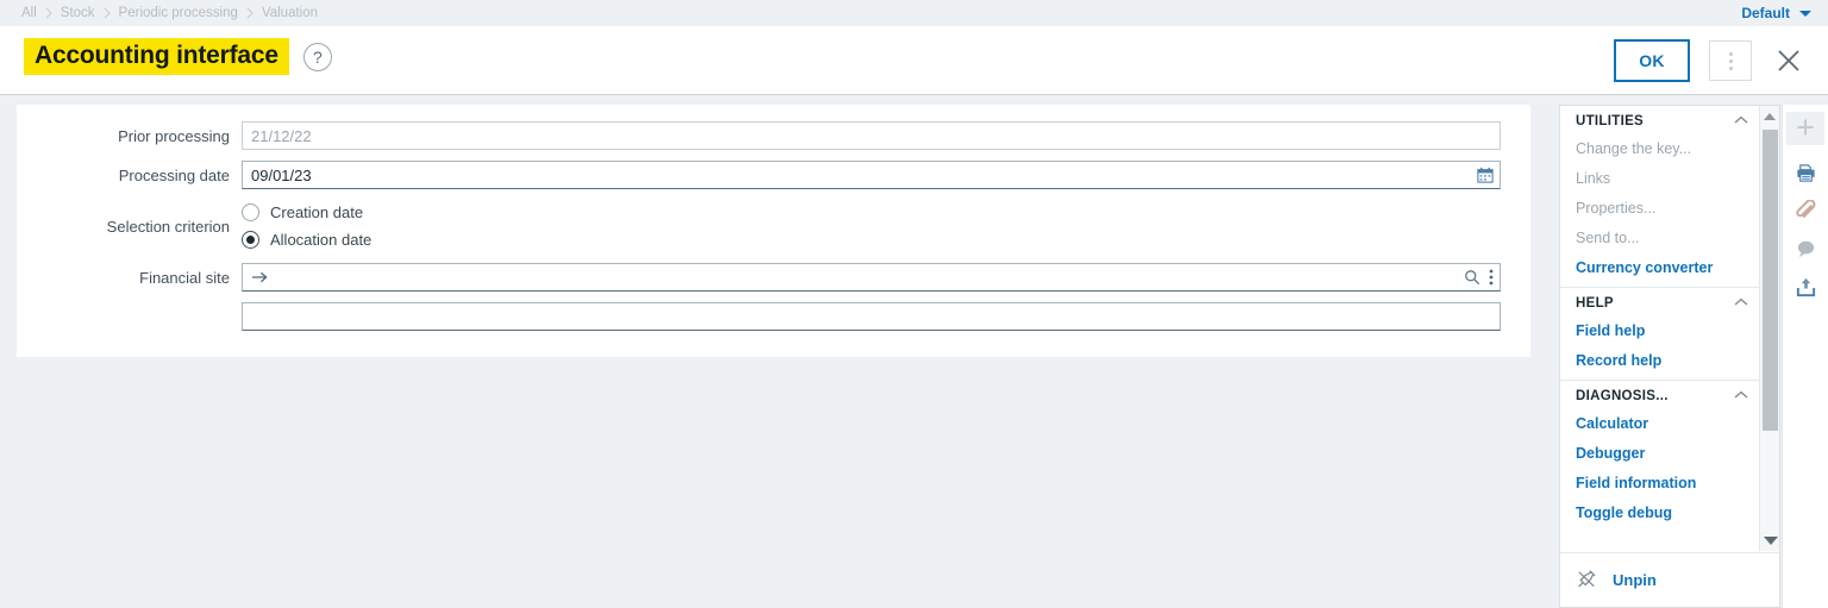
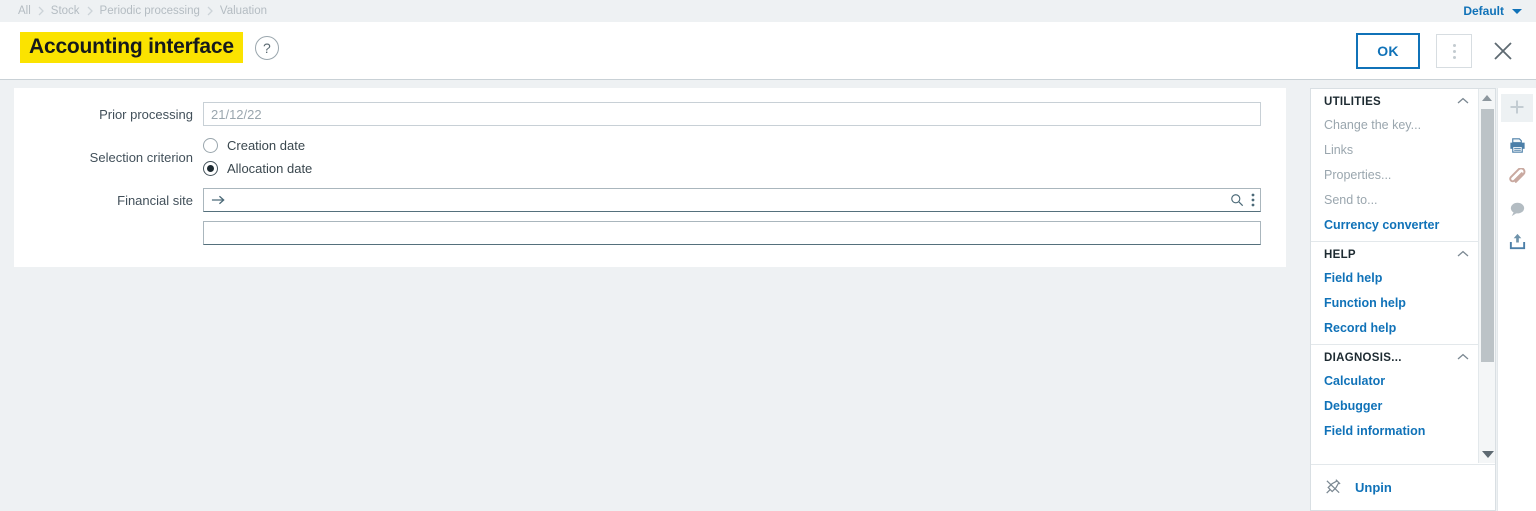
  All
  Stock
  Periodic processing
  Valuation
  Default
  Accounting interface
  ?
  OK
  Prior processing
  21/12/22
- Processing date
- 09/01/23
  Selection criterion
  Creation date
  Allocation date
  Financial site
  UTILITIES
  Change the key...
  Links
  Properties...
  Send to...
  Currency converter
  HELP
  Field help
+ Function help
  Record help
  DIAGNOSIS...
  Calculator
  Debugger
  Field information
- Toggle debug
  Unpin
